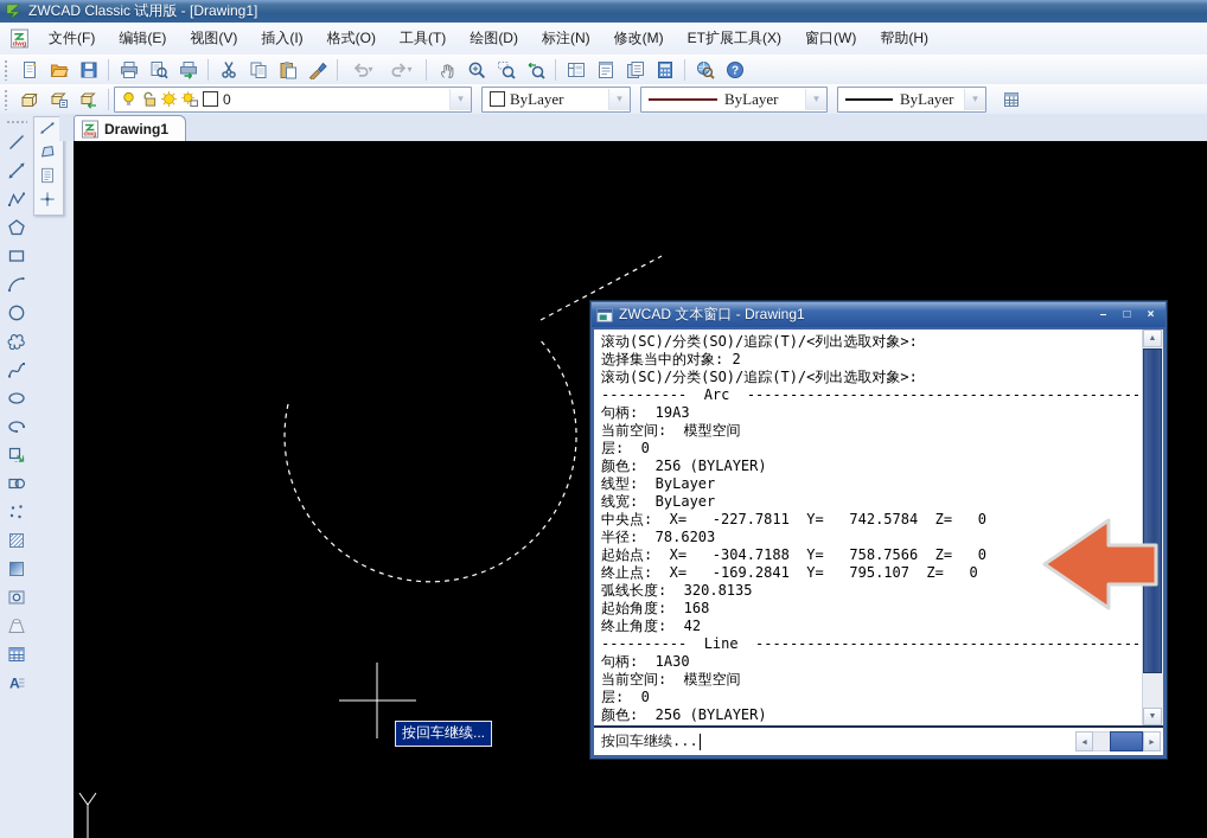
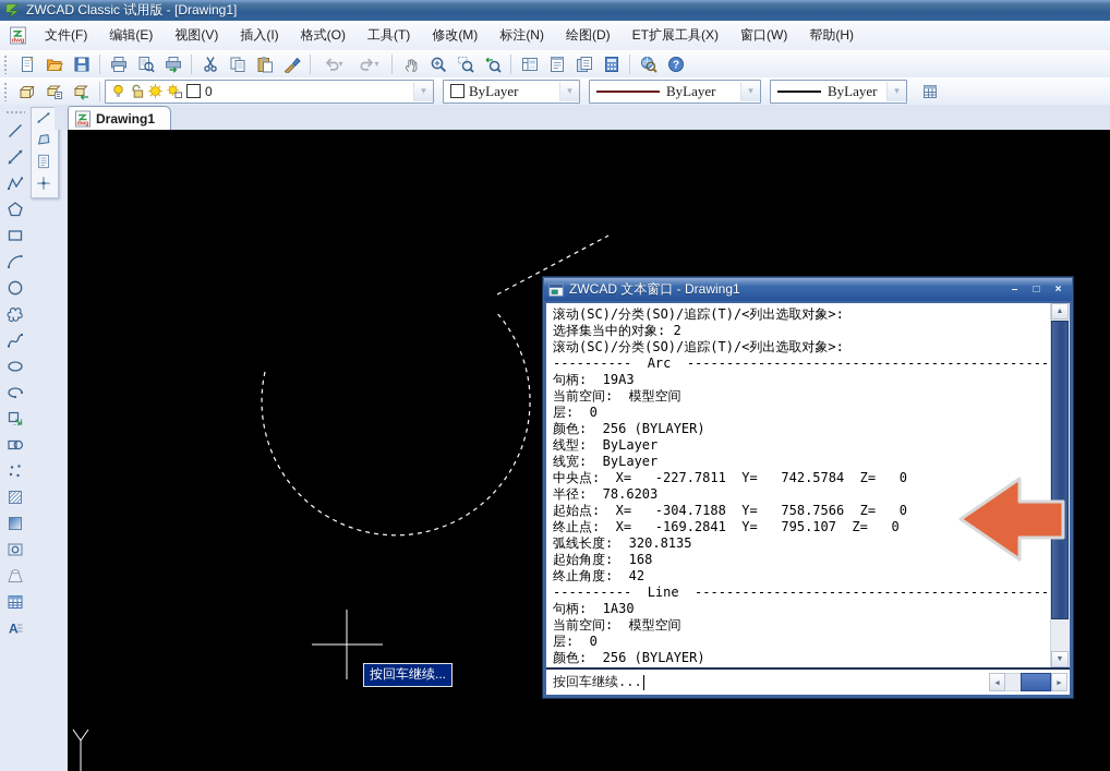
  ZWCAD Classic 试用版 - [Drawing1]
  文件(F)
  编辑(E)
  视图(V)
  插入(I)
  格式(O)
  工具(T)
- 绘图(D)
+ 修改(M)
  标注(N)
- 修改(M)
+ 绘图(D)
  ET扩展工具(X)
  窗口(W)
  帮助(H)
  ▾
  ▾
  ?
  0
  ▾
  ByLayer
  ▾
  ByLayer
  ▾
  ByLayer
  ▾
  A
  Drawing1
  按回车继续...
  ZWCAD 文本窗口 - Drawing1
  –
  □
  ×
  滚动(SC)/分类(SO)/追踪(T)/<列出选取对象>:
  选择集当中的对象: 2
  滚动(SC)/分类(SO)/追踪(T)/<列出选取对象>:
  ---------- Arc ----------------------------------------------
  句柄: 19A3
  当前空间: 模型空间
  层: 0
  颜色: 256 (BYLAYER)
  线型: ByLayer
  线宽: ByLayer
  中央点: X= -227.7811 Y= 742.5784 Z= 0
  半径: 78.6203
  起始点: X= -304.7188 Y= 758.7566 Z= 0
  终止点: X= -169.2841 Y= 795.107 Z= 0
  弧线长度: 320.8135
  起始角度: 168
  终止角度: 42
  ---------- Line ---------------------------------------------
  句柄: 1A30
  当前空间: 模型空间
  层: 0
  颜色: 256 (BYLAYER)
  按回车继续...
  ◀
  ▶
